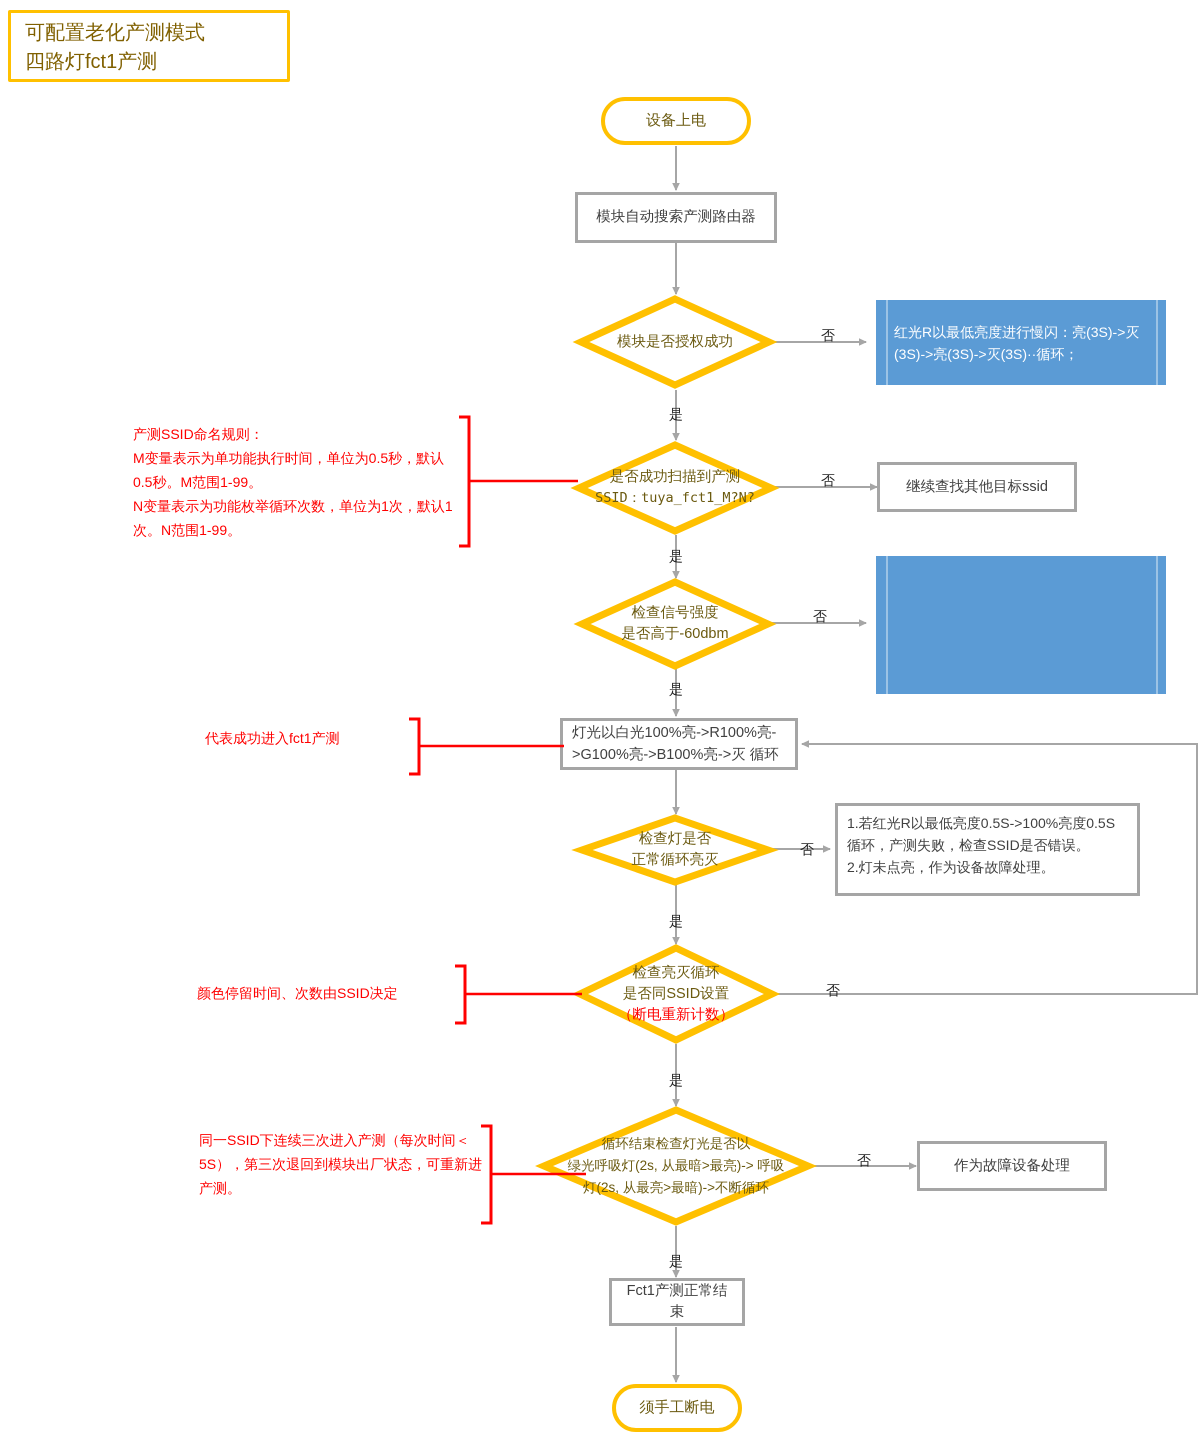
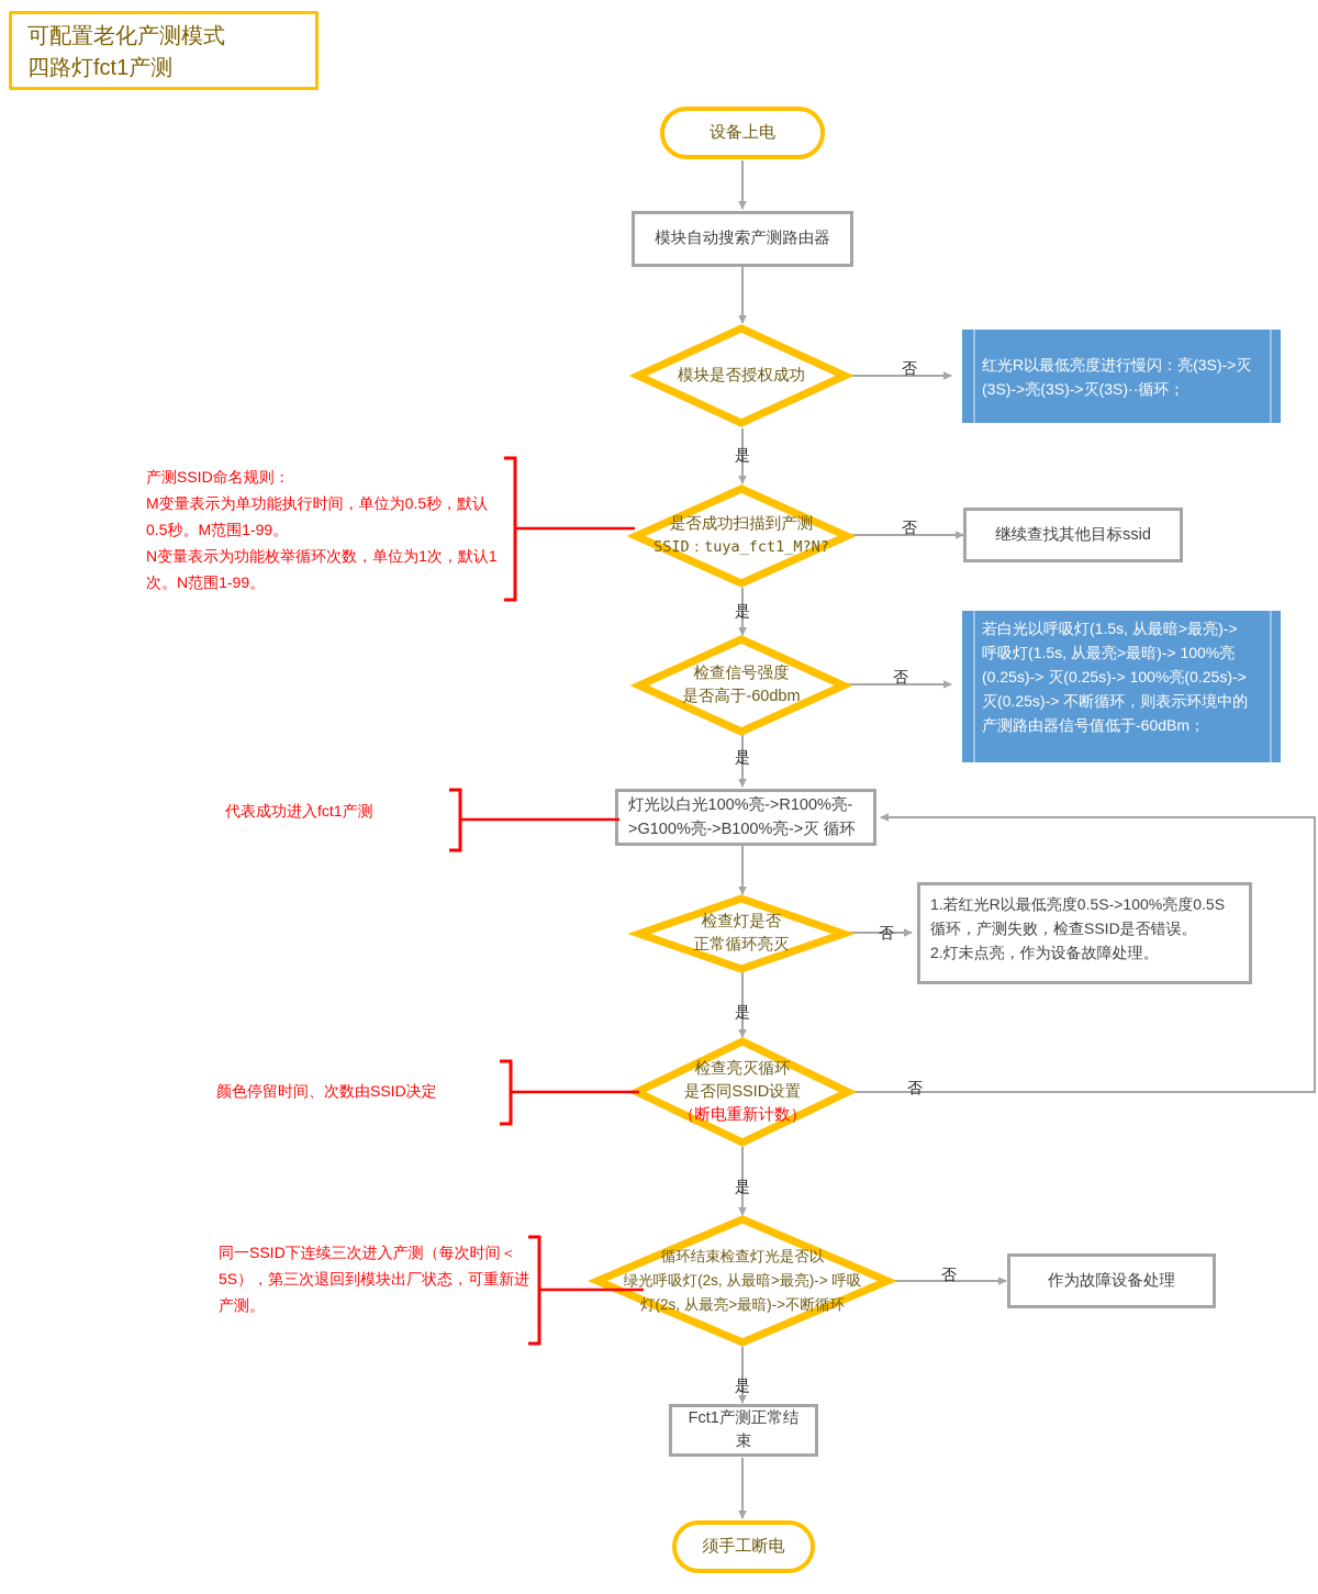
  可配置老化产测模式
  四路灯fct1产测
  设备上电
  模块自动搜索产测路由器
  模块是否授权成功
  红光R以最低亮度进行慢闪：亮(3S)->灭(3S)->亮(3S)->灭(3S)··循环；
  是否成功扫描到产测
  SSID：tuya_fct1_M?N?
  继续查找其他目标ssid
  检查信号强度
  是否高于-60dbm
+ 若白光以呼吸灯(1.5s, 从最暗>最亮)-> 呼吸灯(1.5s, 从最亮>最暗)-> 100%亮(0.25s)-> 灭(0.25s)-> 100%亮(0.25s)->灭(0.25s)-> 不断循环，则表示环境中的产测路由器信号值低于-60dBm；
  灯光以白光100%亮->R100%亮->G100%亮->B100%亮->灭 循环
  检查灯是否
  正常循环亮灭
  1.若红光R以最低亮度0.5S->100%亮度0.5S循环，产测失败，检查SSID是否错误。
  2.灯未点亮，作为设备故障处理。
  检查亮灭循环
  是否同SSID设置
  （断电重新计数）
  循环结束检查灯光是否以
  绿光呼吸灯(2s, 从最暗>最亮)-> 呼吸
  灯(2s, 从最亮>最暗)->不断循环
  作为故障设备处理
  Fct1产测正常结束
  须手工断电
  否
  是
  否
  是
  否
  是
  否
  是
  否
  是
  否
  是
  产测SSID命名规则：
  M变量表示为单功能执行时间，单位为0.5秒，默认0.5秒。M范围1-99。
  N变量表示为功能枚举循环次数，单位为1次，默认1次。N范围1-99。
  代表成功进入fct1产测
  颜色停留时间、次数由SSID决定
  同一SSID下连续三次进入产测（每次时间＜5S），第三次退回到模块出厂状态，可重新进产测。
